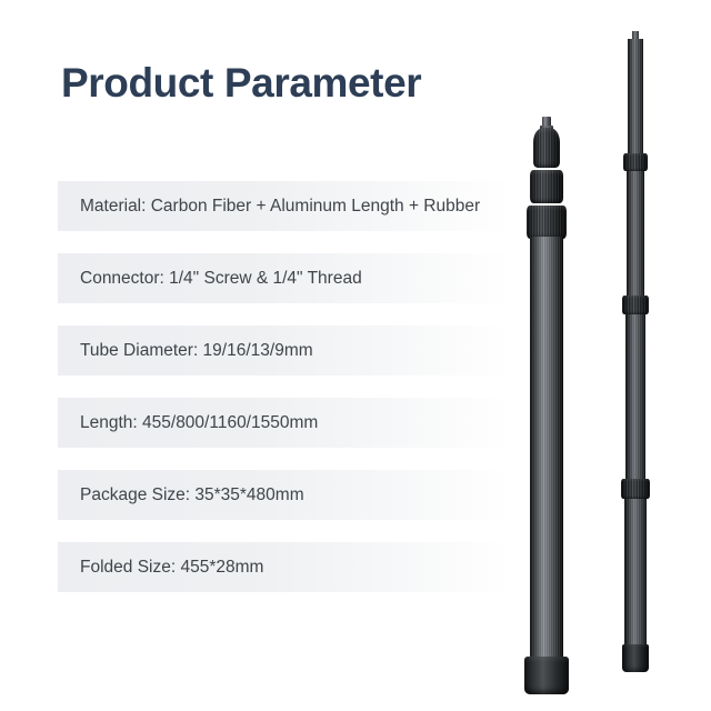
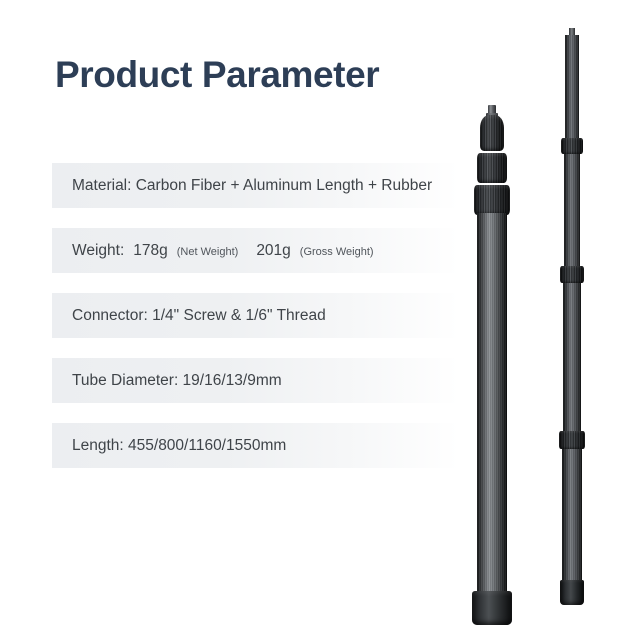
  Product Parameter
  Material: Carbon Fiber + Aluminum Length + Rubber
+ Weight: 178g (Net Weight) 201g (Gross Weight)
- Connector: 1/4" Screw & 1/4" Thread
+ Connector: 1/4" Screw & 1/6" Thread
  Tube Diameter: 19/16/13/9mm
  Length: 455/800/1160/1550mm
- Package Size: 35*35*480mm
- Folded Size: 455*28mm
